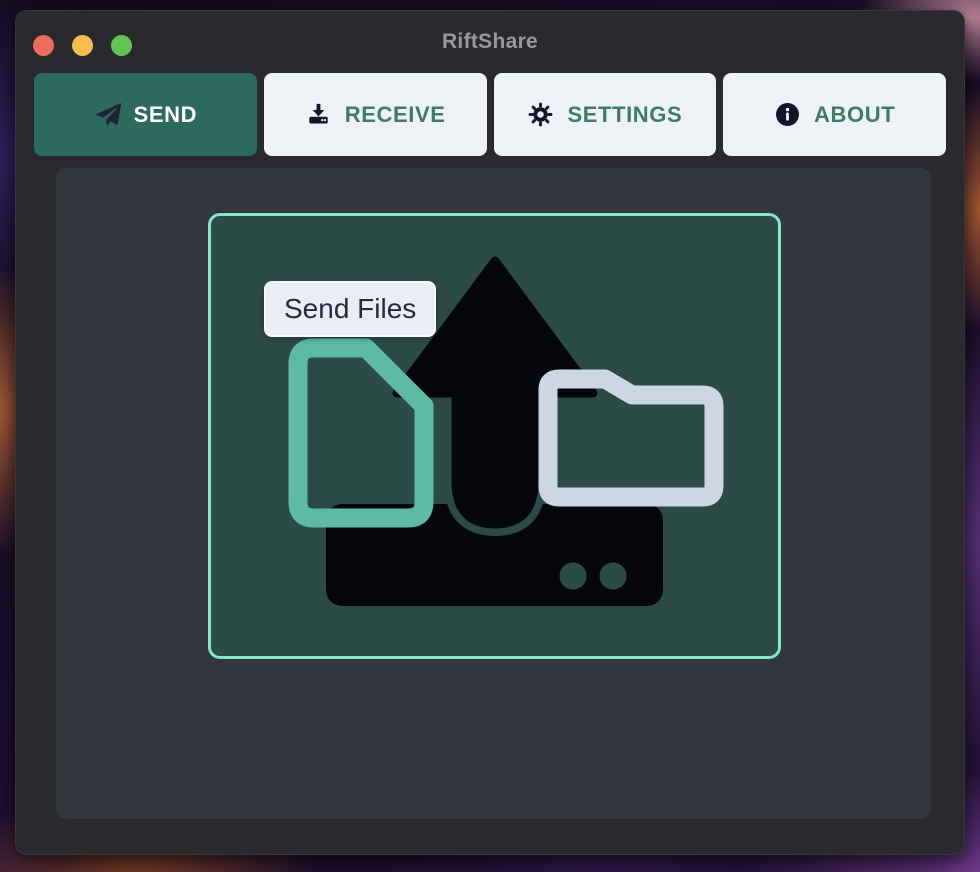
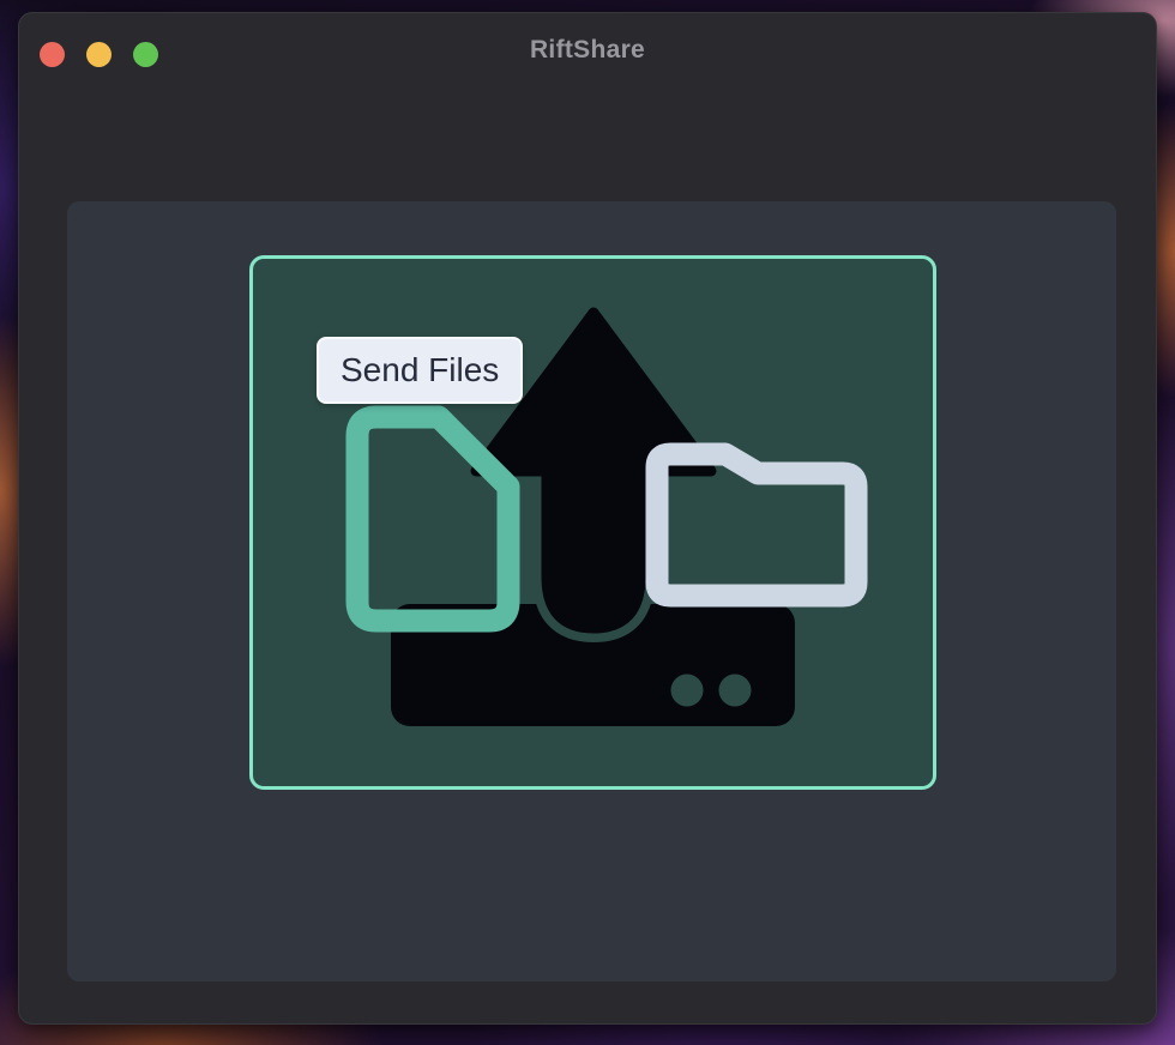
  RiftShare
- SEND
- RECEIVE
- SETTINGS
- ABOUT
  Send Files
